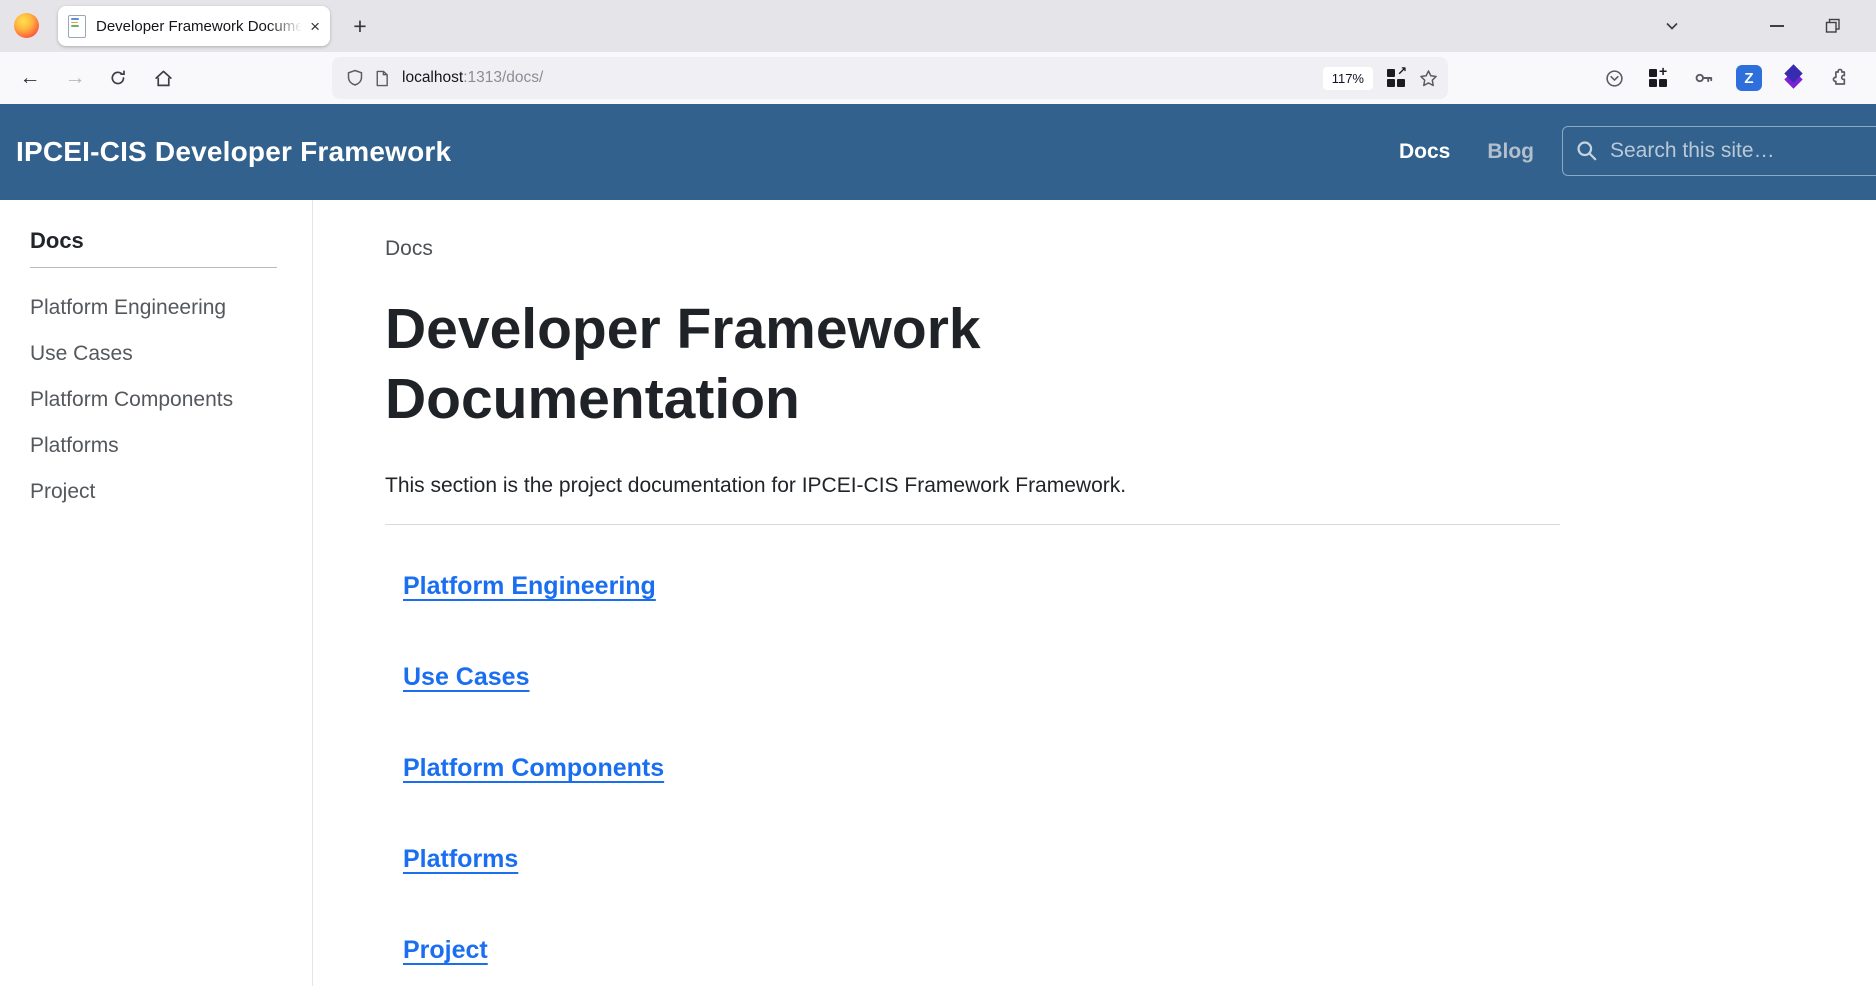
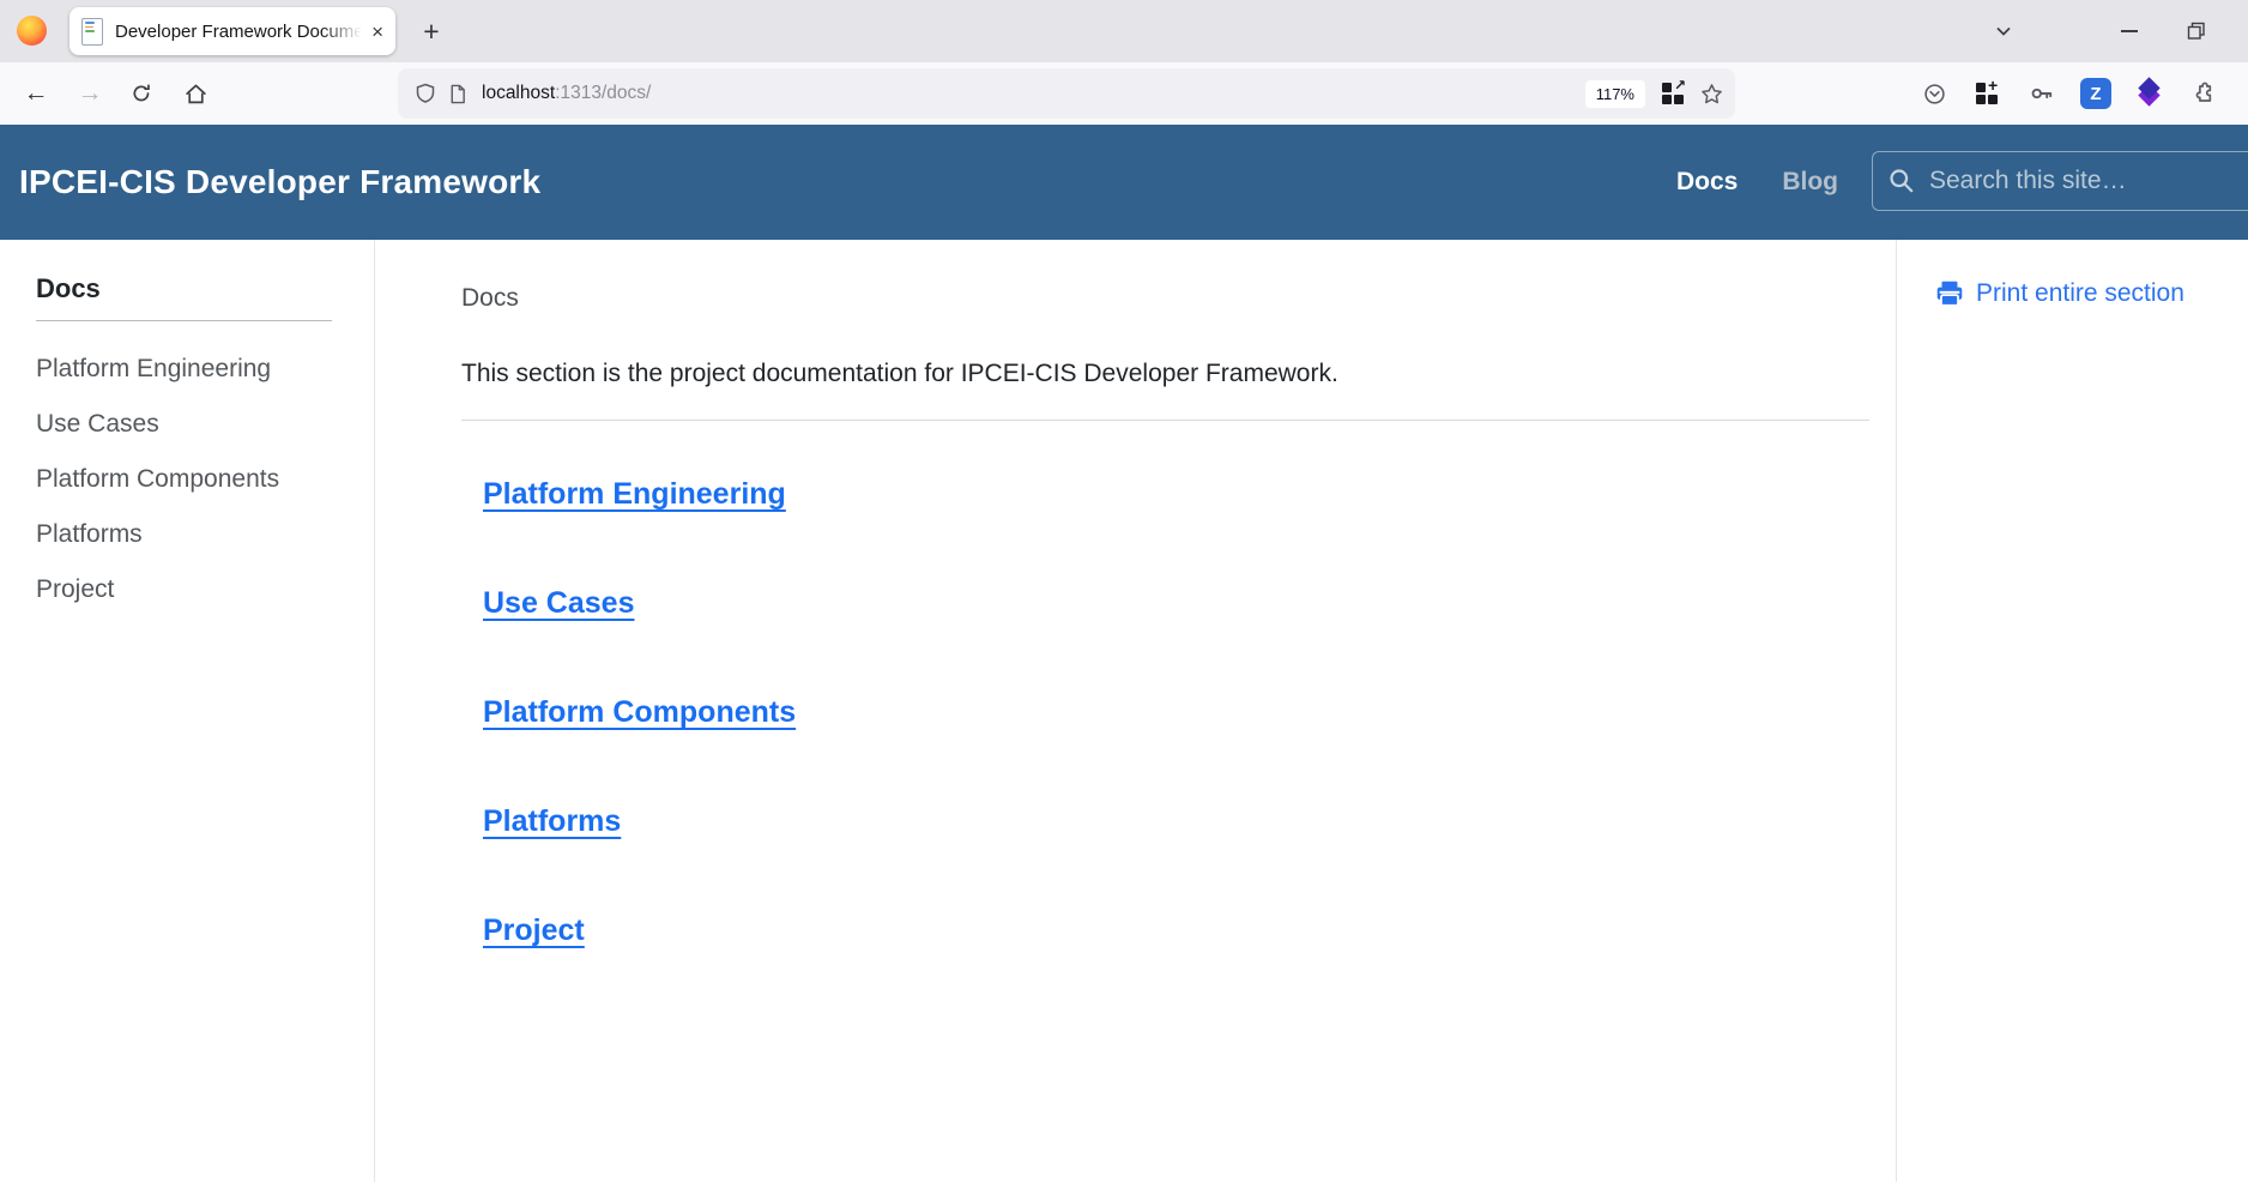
  Developer Framework Docume
  ×
  +
  ←
  →
  localhost:1313/docs/
  117%
  ↗
  +
  Z
  IPCEI-CIS Developer Framework
  Docs
  Blog
  Search this site…
  Docs
  Platform Engineering
  Use Cases
  Platform Components
  Platforms
  Project
  Docs
- Developer Framework Documentation
- This section is the project documentation for IPCEI-CIS Framework Framework.
+ This section is the project documentation for IPCEI-CIS Developer Framework.
  Platform Engineering
  Use Cases
  Platform Components
  Platforms
  Project
+ Print entire section
